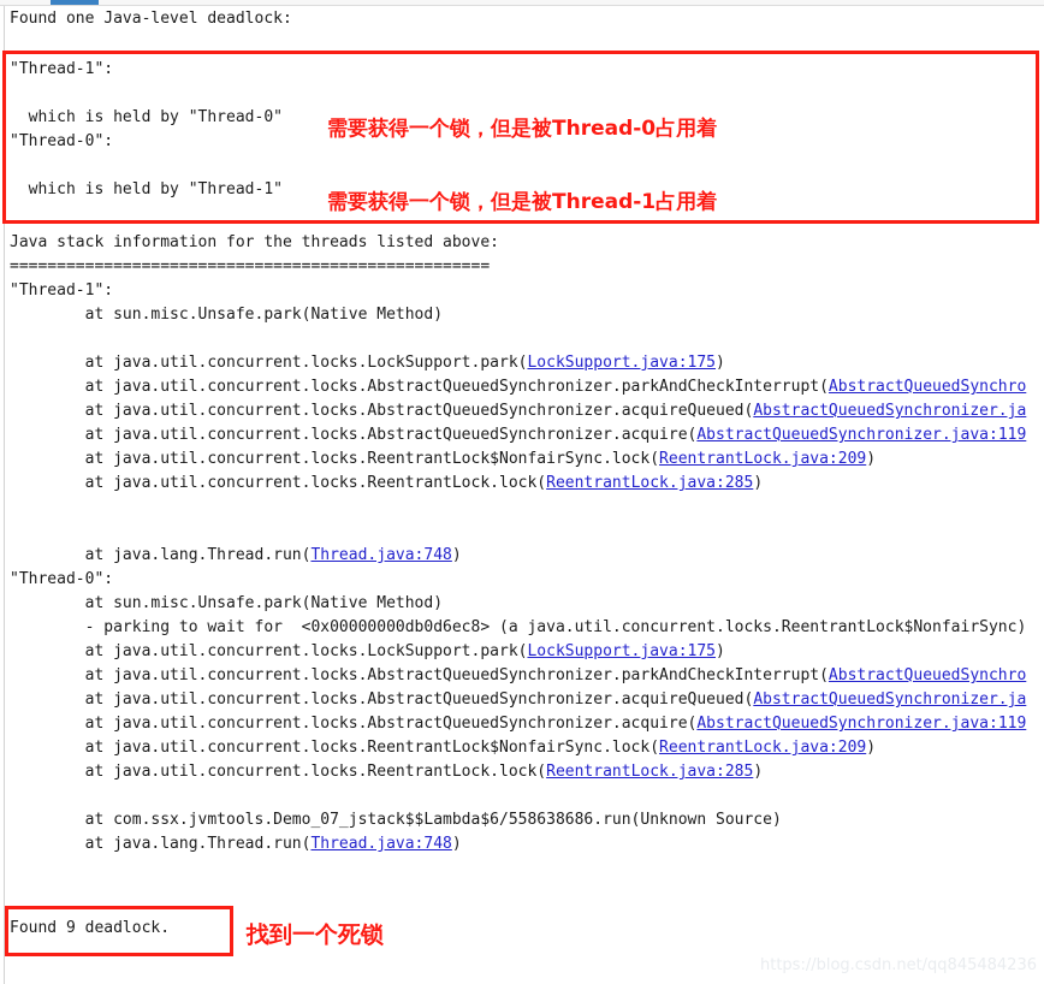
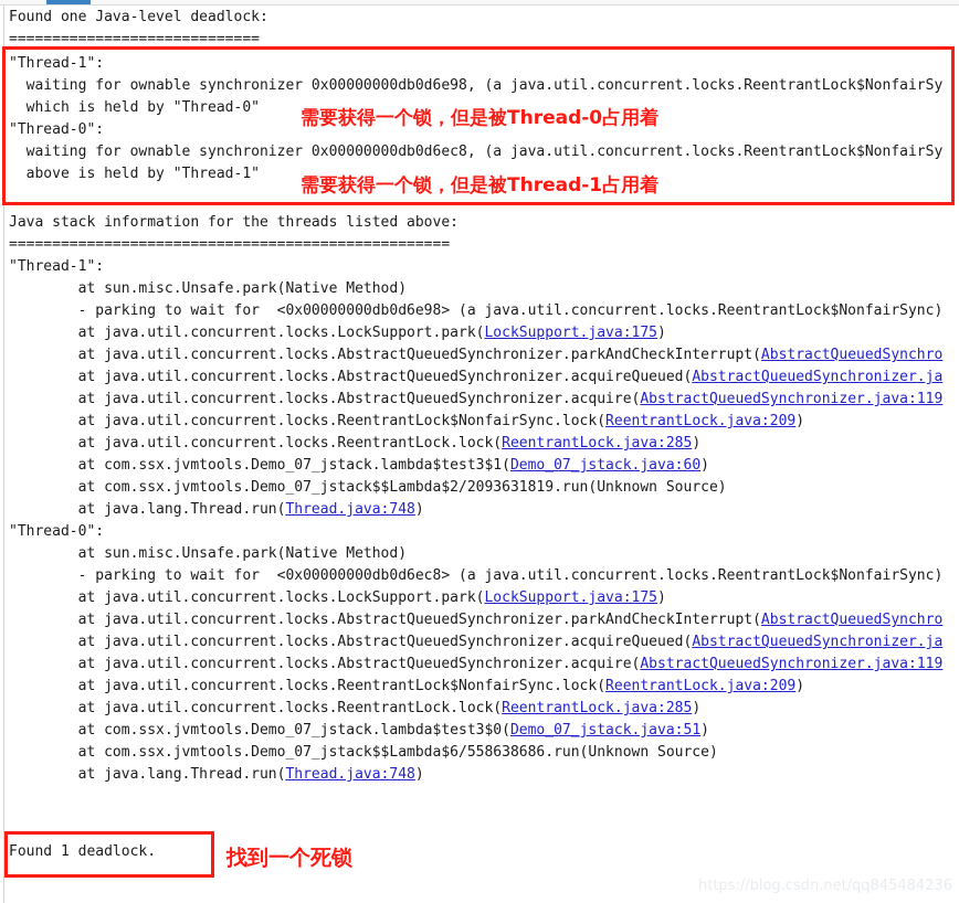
  Found one Java-level deadlock:
+ =============================
  "Thread-1":
+ waiting for ownable synchronizer 0x00000000db0d6e98, (a java.util.concurrent.locks.ReentrantLock$NonfairSy
  which is held by "Thread-0"
  "Thread-0":
+ waiting for ownable synchronizer 0x00000000db0d6ec8, (a java.util.concurrent.locks.ReentrantLock$NonfairSy
- which is held by "Thread-1"
+ above is held by "Thread-1"
  Java stack information for the threads listed above:
  ===================================================
  "Thread-1":
  at sun.misc.Unsafe.park(Native Method)
+ - parking to wait for <0x00000000db0d6e98> (a java.util.concurrent.locks.ReentrantLock$NonfairSync)
  at java.util.concurrent.locks.LockSupport.park(LockSupport.java:175)
  at java.util.concurrent.locks.AbstractQueuedSynchronizer.parkAndCheckInterrupt(AbstractQueuedSynchro
  at java.util.concurrent.locks.AbstractQueuedSynchronizer.acquireQueued(AbstractQueuedSynchronizer.ja
  at java.util.concurrent.locks.AbstractQueuedSynchronizer.acquire(AbstractQueuedSynchronizer.java:119
  at java.util.concurrent.locks.ReentrantLock$NonfairSync.lock(ReentrantLock.java:209)
  at java.util.concurrent.locks.ReentrantLock.lock(ReentrantLock.java:285)
+ at com.ssx.jvmtools.Demo_07_jstack.lambda$test3$1(Demo_07_jstack.java:60)
+ at com.ssx.jvmtools.Demo_07_jstack$$Lambda$2/2093631819.run(Unknown Source)
  at java.lang.Thread.run(Thread.java:748)
  "Thread-0":
  at sun.misc.Unsafe.park(Native Method)
  - parking to wait for <0x00000000db0d6ec8> (a java.util.concurrent.locks.ReentrantLock$NonfairSync)
  at java.util.concurrent.locks.LockSupport.park(LockSupport.java:175)
  at java.util.concurrent.locks.AbstractQueuedSynchronizer.parkAndCheckInterrupt(AbstractQueuedSynchro
  at java.util.concurrent.locks.AbstractQueuedSynchronizer.acquireQueued(AbstractQueuedSynchronizer.ja
  at java.util.concurrent.locks.AbstractQueuedSynchronizer.acquire(AbstractQueuedSynchronizer.java:119
  at java.util.concurrent.locks.ReentrantLock$NonfairSync.lock(ReentrantLock.java:209)
  at java.util.concurrent.locks.ReentrantLock.lock(ReentrantLock.java:285)
+ at com.ssx.jvmtools.Demo_07_jstack.lambda$test3$0(Demo_07_jstack.java:51)
  at com.ssx.jvmtools.Demo_07_jstack$$Lambda$6/558638686.run(Unknown Source)
  at java.lang.Thread.run(Thread.java:748)
- Found 9 deadlock.
+ Found 1 deadlock.
  需要获得一个锁，但是被Thread-0占用着
  需要获得一个锁，但是被Thread-1占用着
  找到一个死锁
